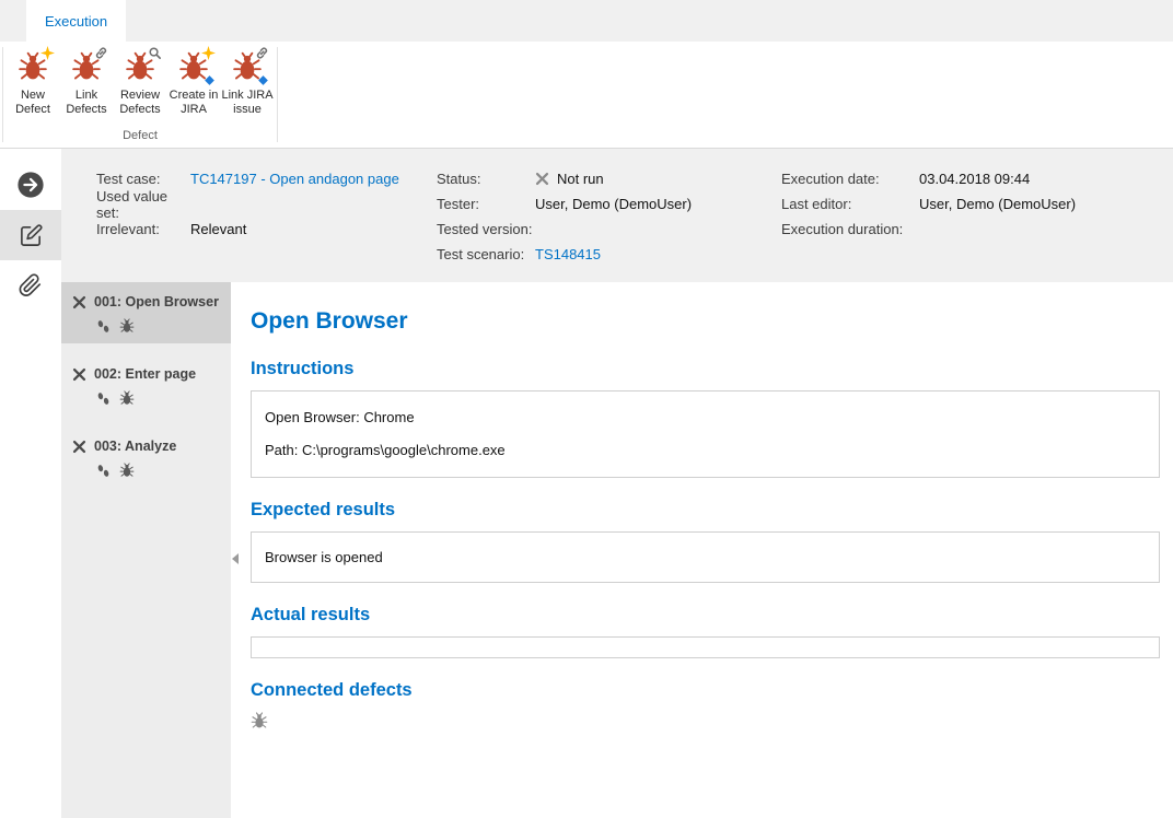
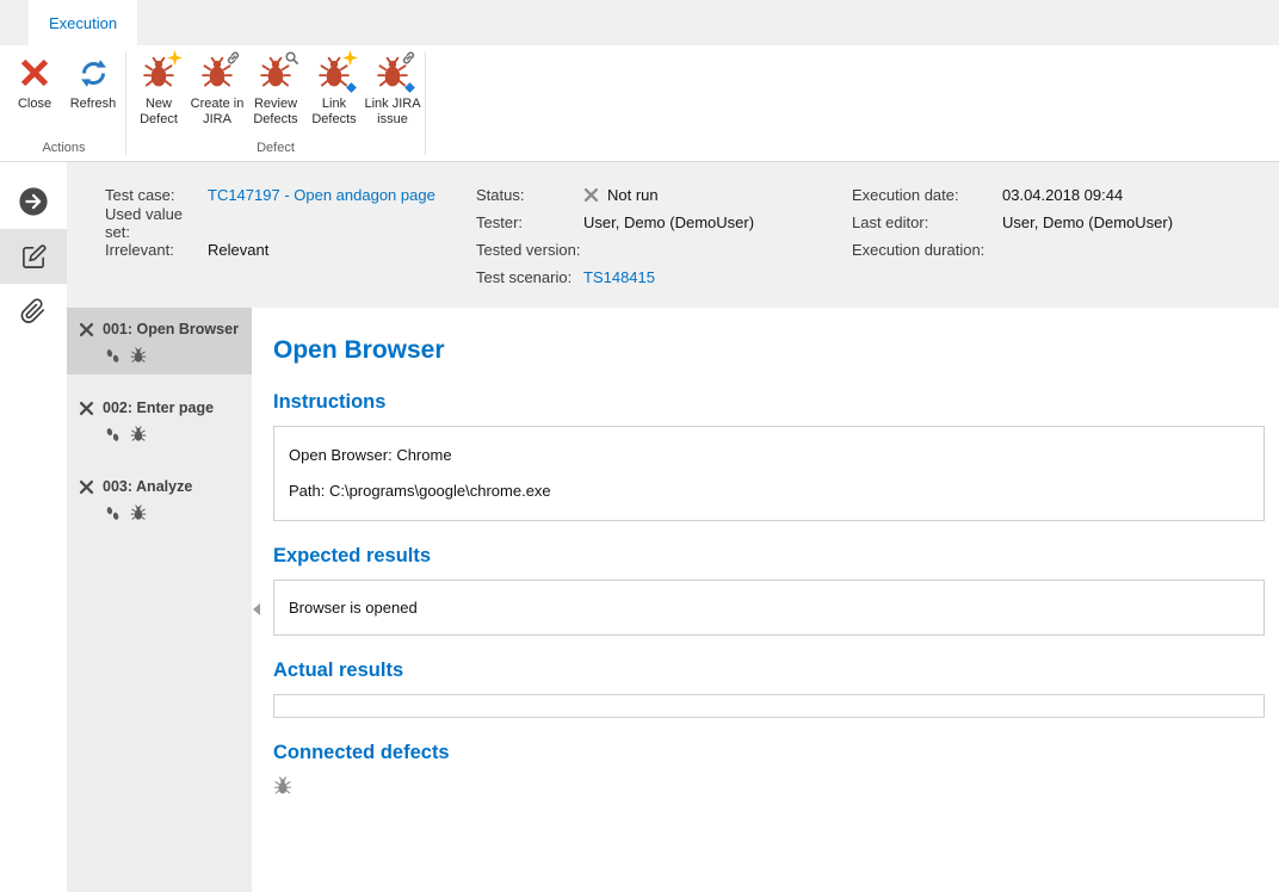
  Execution
+ Close
+ Refresh
+ Actions
  New Defect
- Link Defects
+ Create in JIRA
  Review Defects
- Create in JIRA
+ Link Defects
  Link JIRA issue
  Defect
  Test case:
  TC147197 - Open andagon page
  Used value set:
  Irrelevant:
  Relevant
  Status:
  Not run
  Tester:
  User, Demo (DemoUser)
  Tested version:
  Test scenario:
  TS148415
  Execution date:
  03.04.2018 09:44
  Last editor:
  User, Demo (DemoUser)
  Execution duration:
  001: Open Browser
  002: Enter page
  003: Analyze
  Open Browser
  Instructions
  Open Browser: Chrome
  Path: C:\programs\google\chrome.exe
  Expected results
  Browser is opened
  Actual results
  Connected defects
